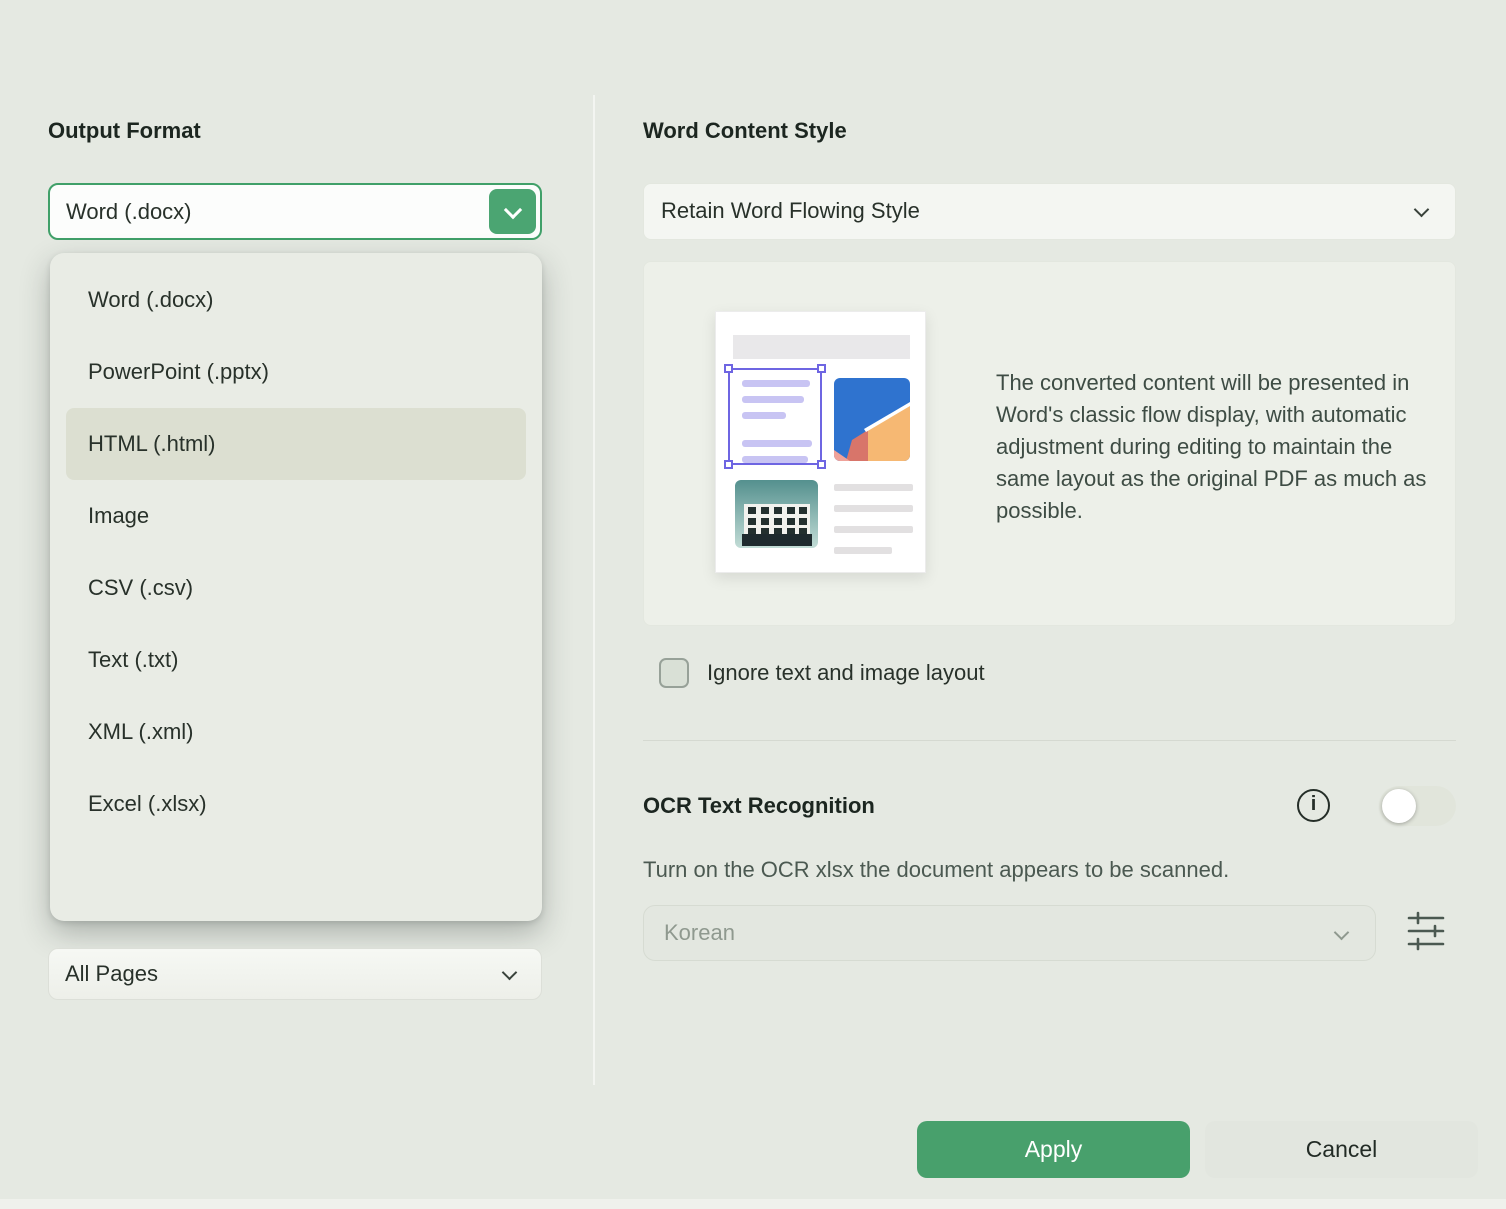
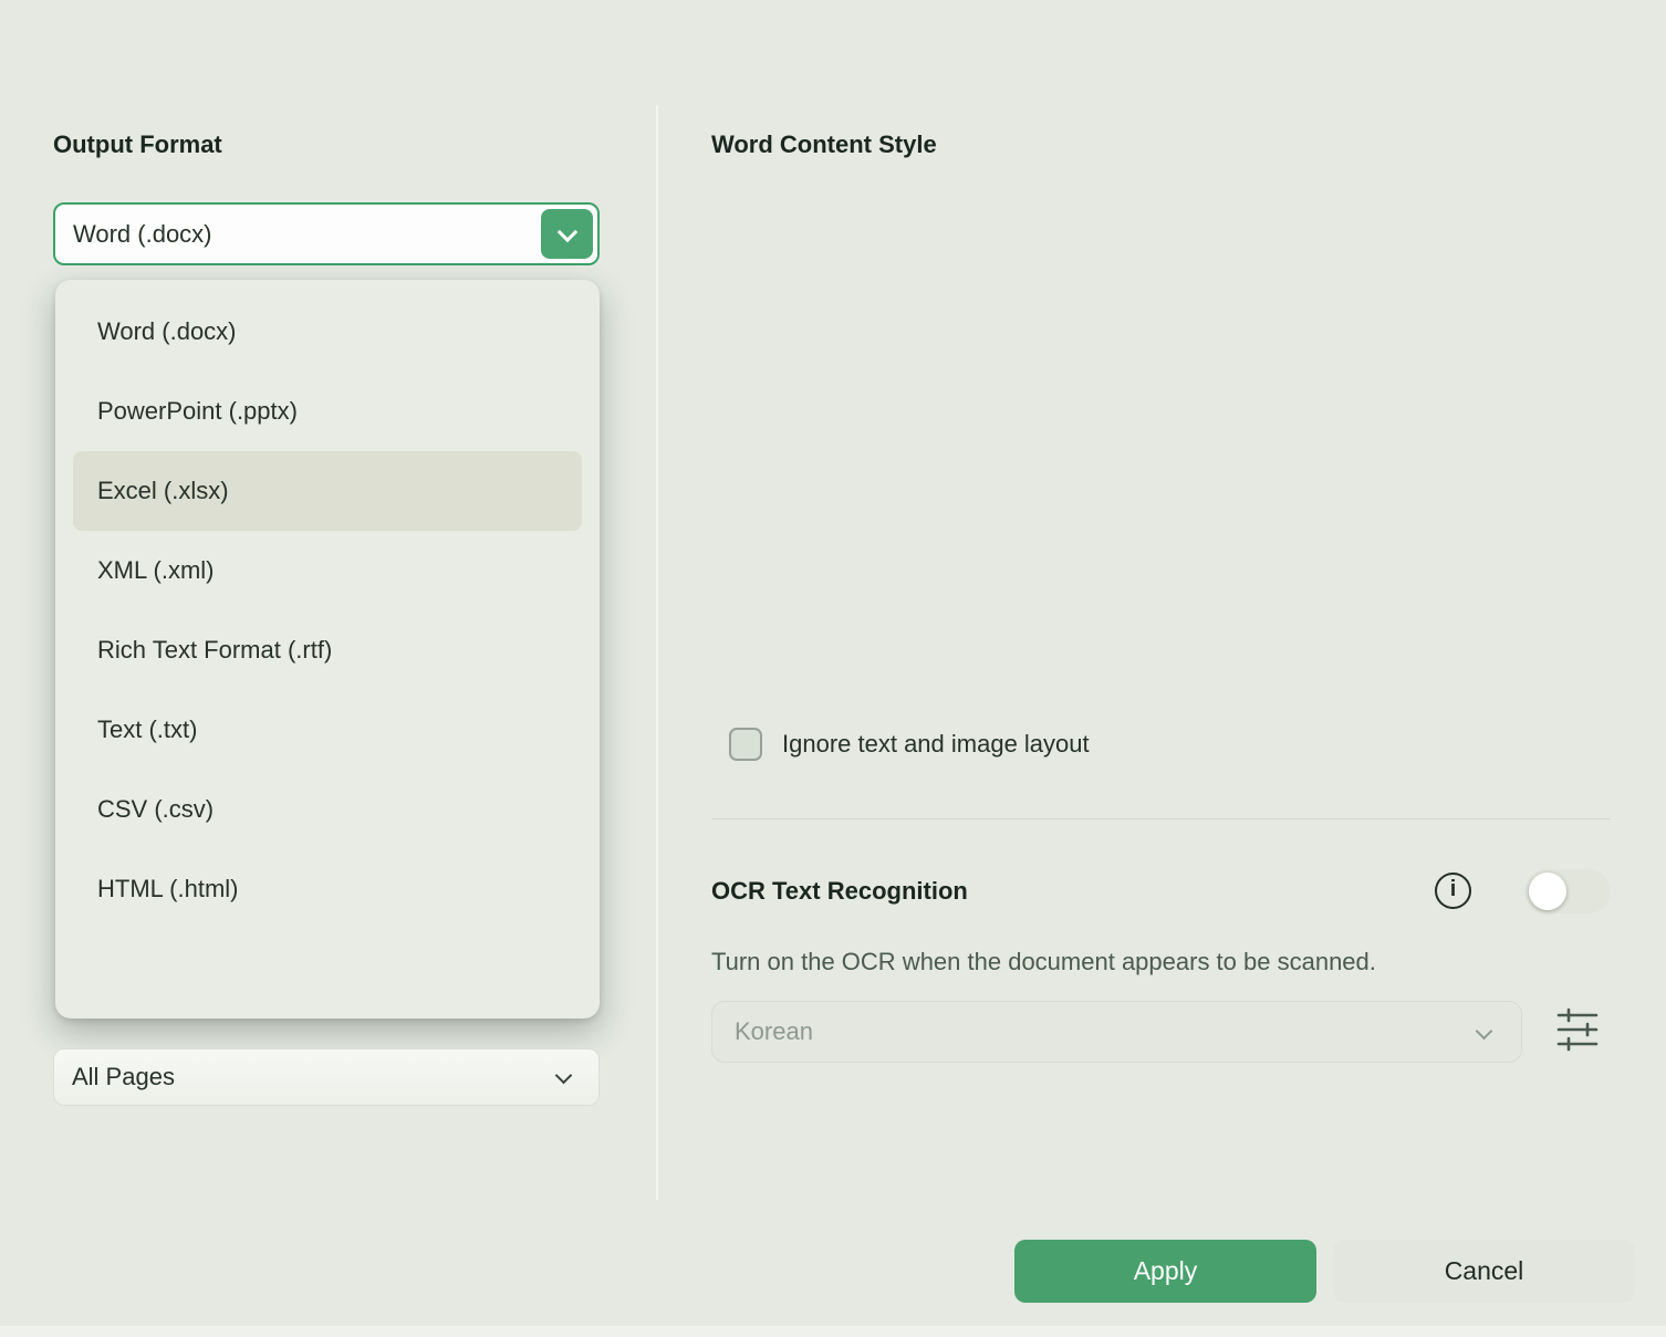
  Output Format
  Word (.docx)
  Word (.docx)
  PowerPoint (.pptx)
- HTML (.html)
+ Excel (.xlsx)
- Image
- CSV (.csv)
+ XML (.xml)
+ Rich Text Format (.rtf)
  Text (.txt)
- XML (.xml)
+ CSV (.csv)
- Excel (.xlsx)
+ HTML (.html)
  All Pages
  Word Content Style
- Retain Word Flowing Style
- The converted content will be presented in Word's classic flow display, with automatic adjustment during editing to maintain the same layout as the original PDF as much as possible.
  Ignore text and image layout
  OCR Text Recognition
  i
- Turn on the OCR xlsx the document appears to be scanned.
+ Turn on the OCR when the document appears to be scanned.
  Korean
  Apply
  Cancel
